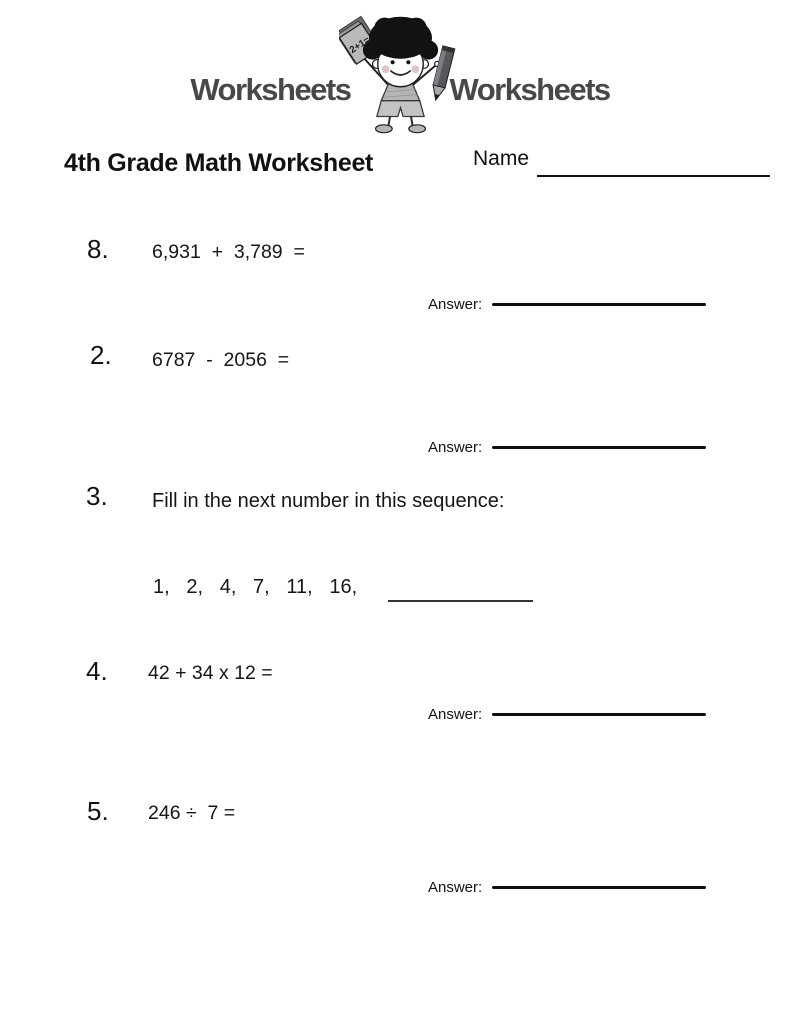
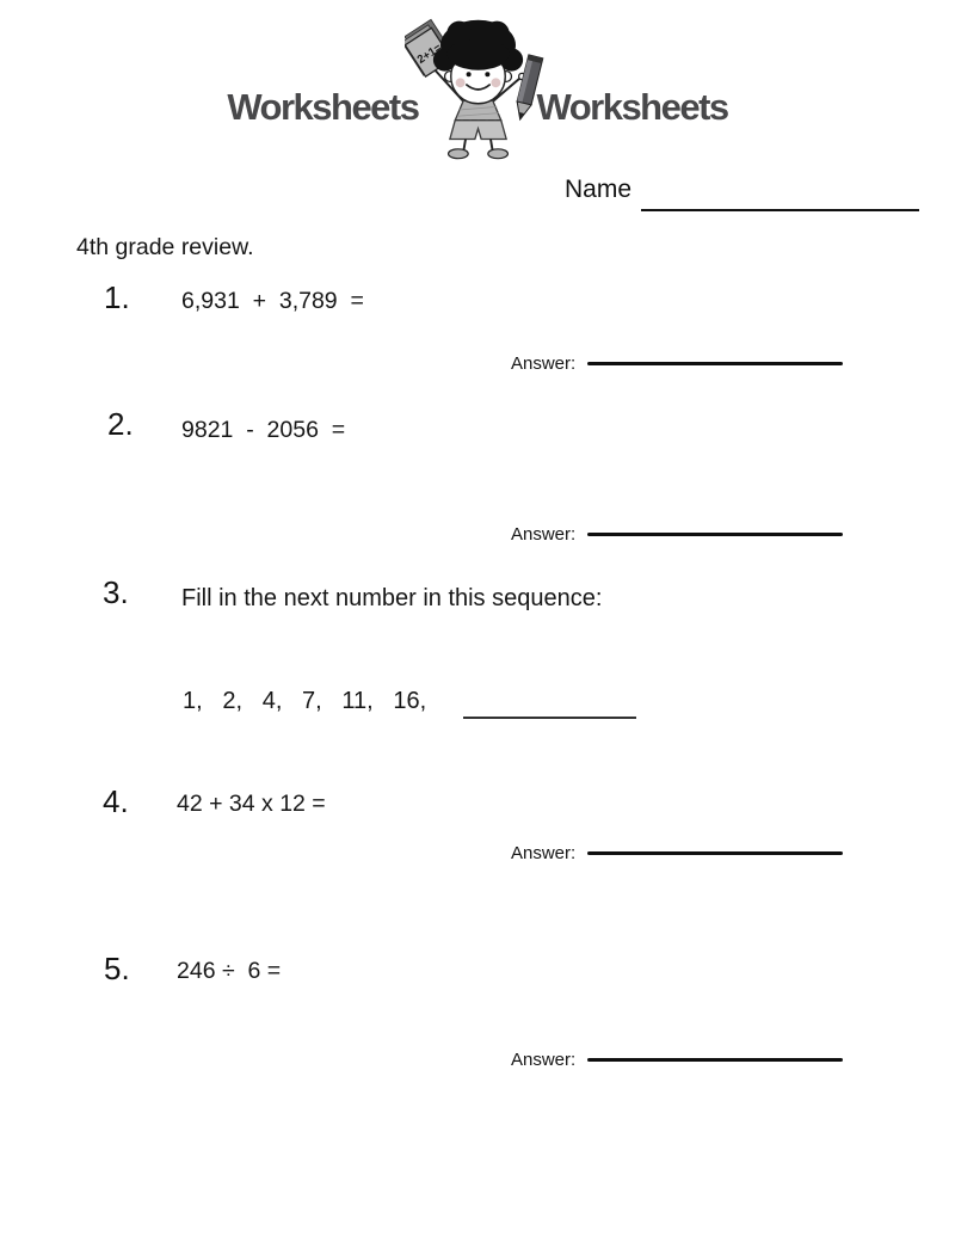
  Worksheets
  Worksheets
- 4th Grade Math Worksheet
  Name
+ 4th grade review.
- 8.
+ 1.
  6,931 + 3,789 =
  Answer:
  2.
- 6787 - 2056 =
+ 9821 - 2056 =
  Answer:
  3.
  Fill in the next number in this sequence:
  1, 2, 4, 7, 11, 16,
  4.
  42 + 34 x 12 =
  Answer:
  5.
- 246 ÷ 7 =
+ 246 ÷ 6 =
  Answer:
